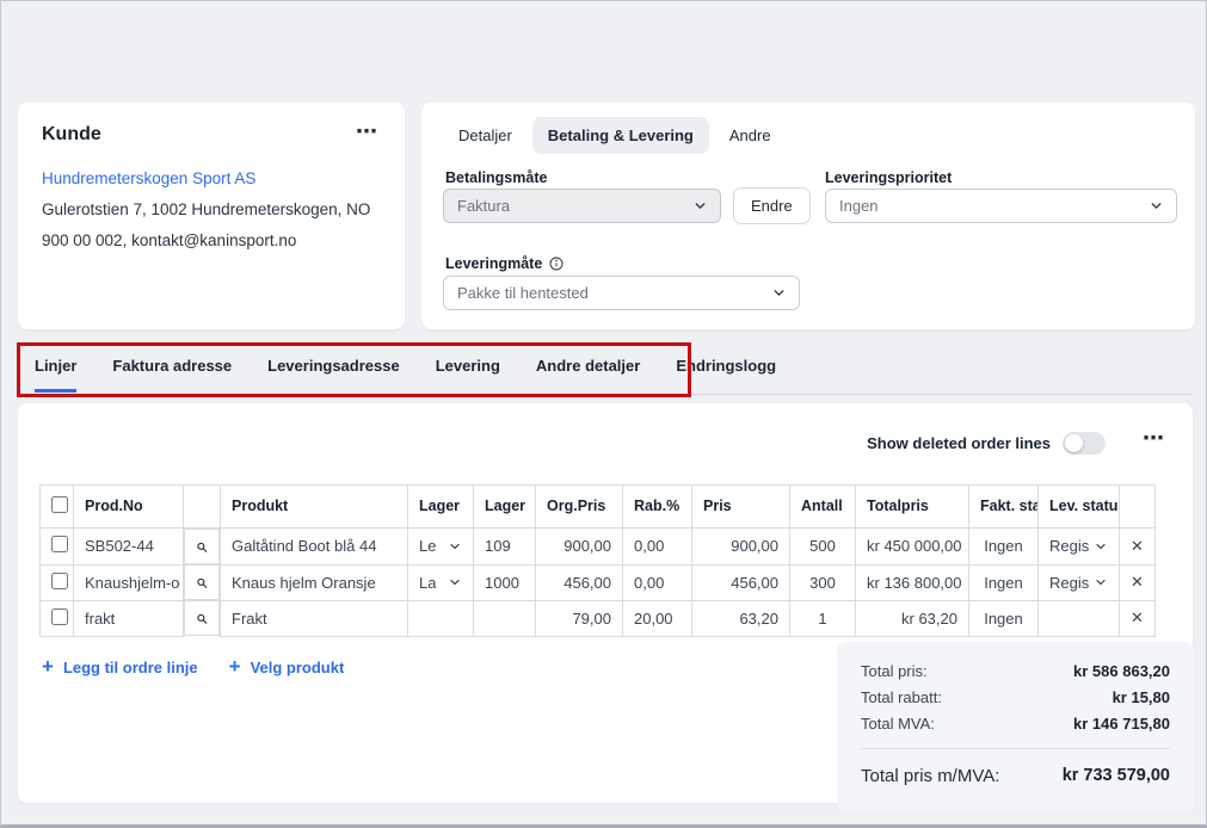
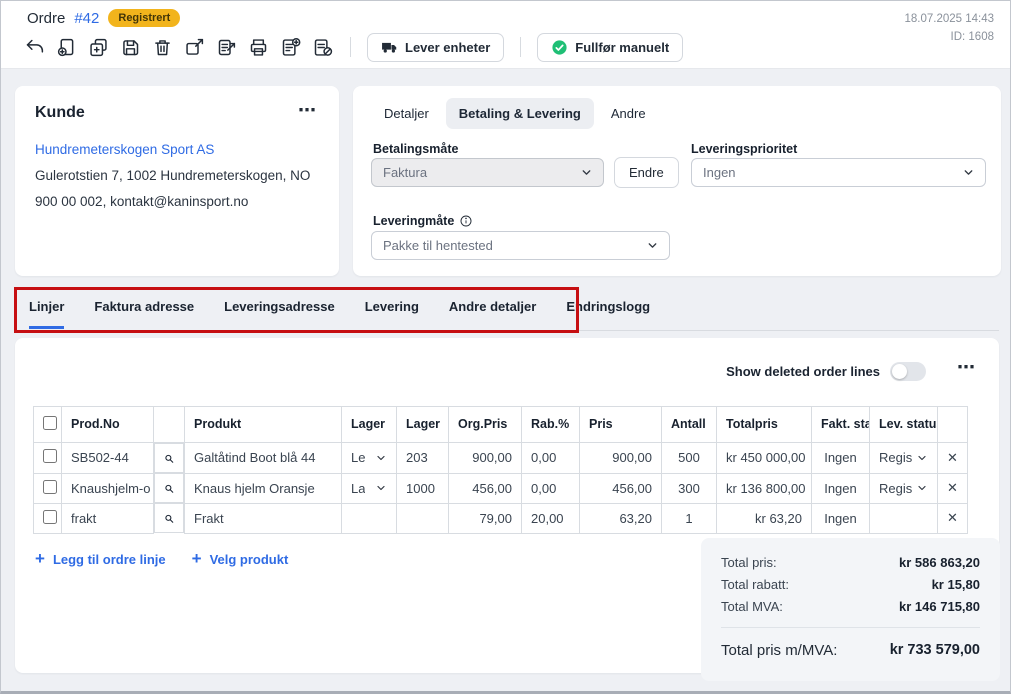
+ Ordre
+ #42
+ Registrert
+ 18.07.2025 14:43
+ ID: 1608
+ Lever enheter
+ Fullfør manuelt
  Kunde
  ⋯
  Hundremeterskogen Sport AS
  Gulerotstien 7, 1002 Hundremeterskogen, NO
  900 00 002, kontakt@kaninsport.no
  Detaljer
  Betaling & Levering
  Andre
  Betalingsmåte
  Faktura
  Endre
  Leveringsprioritet
  Ingen
  Leveringmåte
  Pakke til hentested
  Linjer
  Faktura adresse
  Leveringsadresse
  Levering
  Andre detaljer
  Endringslogg
  Show deleted order lines
  ⋯
  	Prod.No		Produkt	Lager	Lager	Org.Pris	Rab.%	Pris	Antall	Totalpris	Fakt. sta	Lev. statu
- 	SB502-44		Galtåtind Boot blå 44	Le	109	900,00	0,00	900,00	500	kr 450 000,00	Ingen	Regis	✕
+ 	SB502-44		Galtåtind Boot blå 44	Le	203	900,00	0,00	900,00	500	kr 450 000,00	Ingen	Regis	✕
  	Knaushjelm-o		Knaus hjelm Oransje	La	1000	456,00	0,00	456,00	300	kr 136 800,00	Ingen	Regis	✕
  	frakt		Frakt			79,00	20,00	63,20	1	kr 63,20	Ingen		✕
  +
  Legg til ordre linje
  +
  Velg produkt
  Total pris:
  kr 586 863,20
  Total rabatt:
  kr 15,80
  Total MVA:
  kr 146 715,80
  Total pris m/MVA:
  kr 733 579,00
